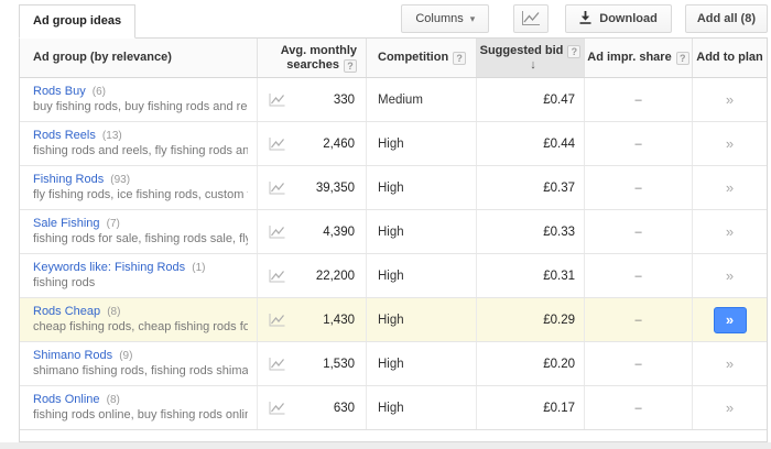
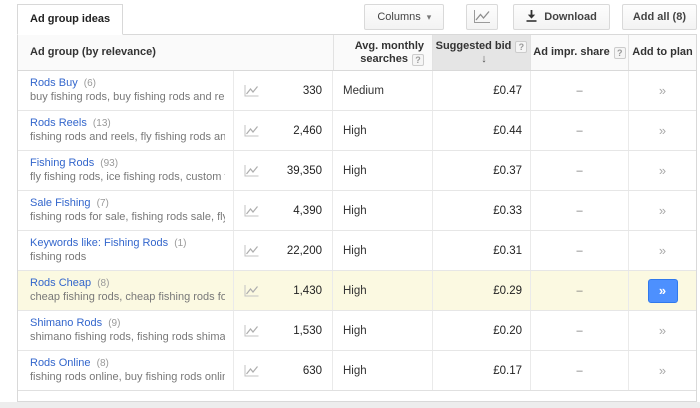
  Ad group ideas
  Columns
  ▾
  Download
  Add all (8)
  Ad group (by relevance)
  Avg. monthly searches ?
- Competition ?
  Suggested bid ?↓
  Ad impr. share ?
  Add to plan
  Rods Buy (6)
  buy fishing rods, buy fishing rods and re
  330
  Medium
  £0.47
  –
  »
  Rods Reels (13)
  fishing rods and reels, fly fishing rods an
  2,460
  High
  £0.44
  –
  »
  Fishing Rods (93)
  fly fishing rods, ice fishing rods, custom
  39,350
  High
  £0.37
  –
  »
  Sale Fishing (7)
  fishing rods for sale, fishing rods sale, fl
  4,390
  High
  £0.33
  –
  »
  Keywords like: Fishing Rods (1)
  fishing rods
  22,200
  High
  £0.31
  –
  »
  Rods Cheap (8)
  cheap fishing rods, cheap fishing rods fo
  1,430
  High
  £0.29
  –
  »
  Shimano Rods (9)
  shimano fishing rods, fishing rods shima
  1,530
  High
  £0.20
  –
  »
  Rods Online (8)
  fishing rods online, buy fishing rods onli
  630
  High
  £0.17
  –
  »
